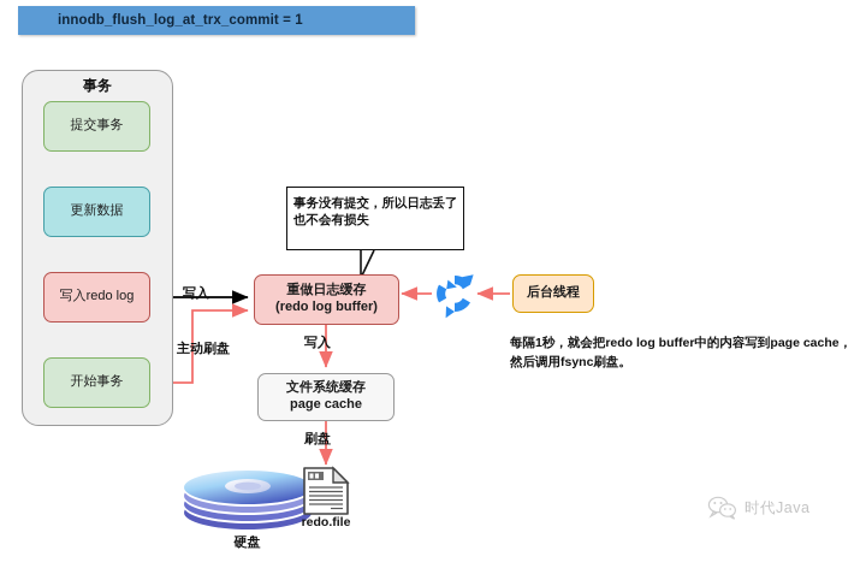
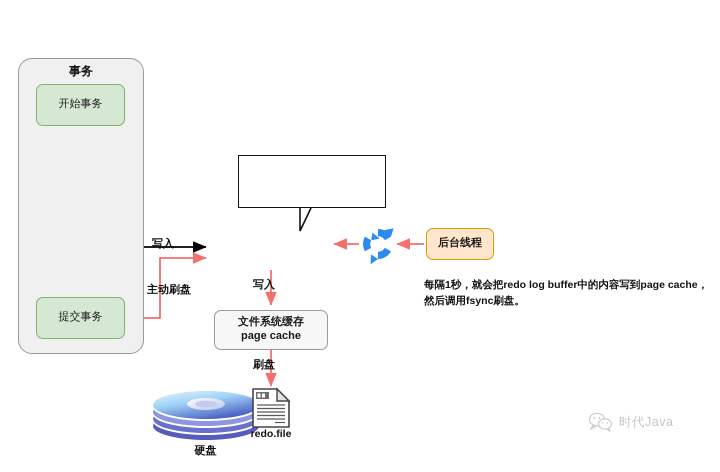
- innodb_flush_log_at_trx_commit = 1
  事务
- 提交事务
+ 开始事务
- 更新数据
- 写入redo log
- 开始事务
+ 提交事务
- 事务没有提交，所以日志丢了
- 也不会有损失
- 重做日志缓存
- (redo log buffer)
  文件系统缓存
  page cache
  后台线程
  每隔1秒，就会把redo log buffer中的内容写到page cache，
  然后调用fsync刷盘。
  写入
  主动刷盘
  写入
  刷盘
  硬盘
  redo.file
  时代Java
